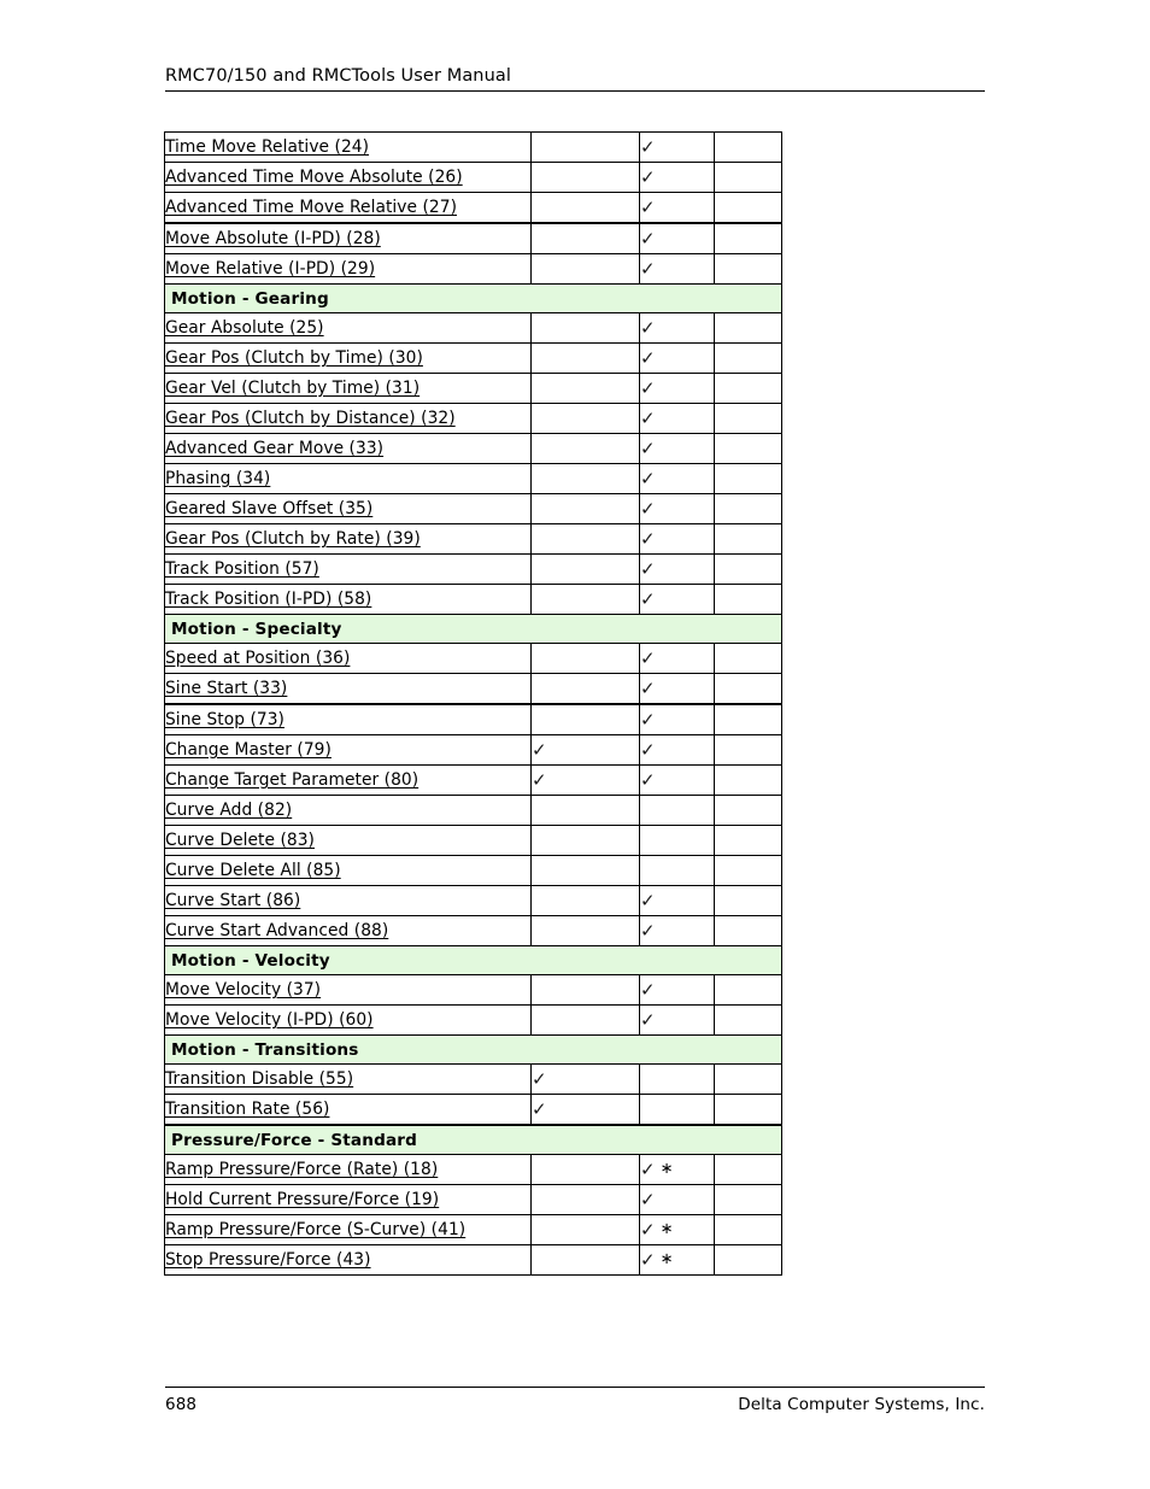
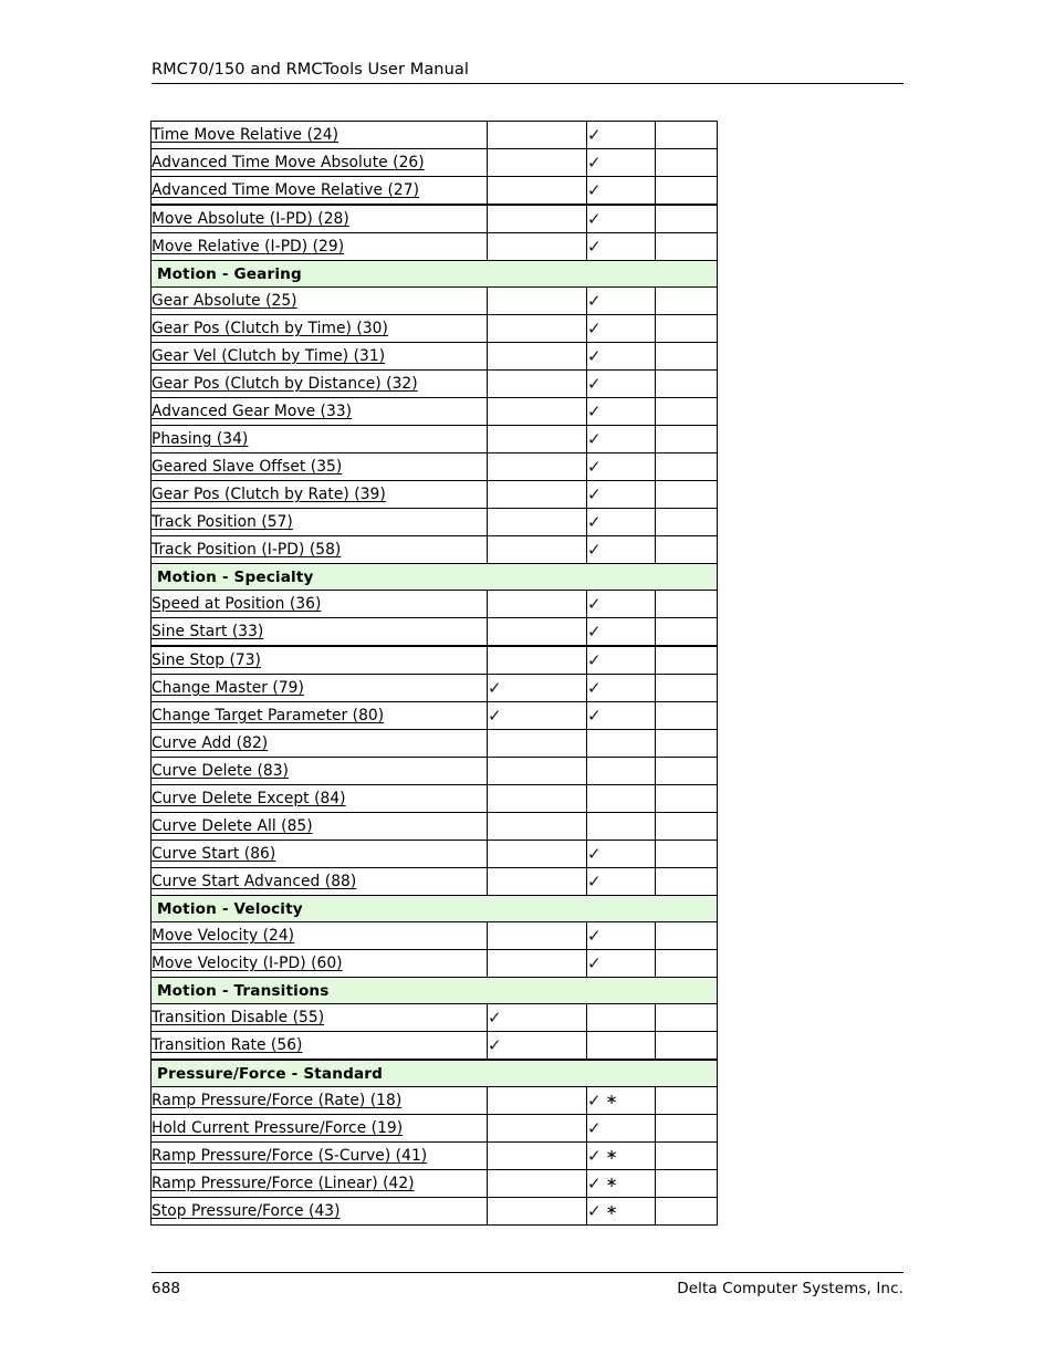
  RMC70/150 and RMCTools User Manual
  Time Move Relative (24)		✓
  Advanced Time Move Absolute (26)		✓
  Advanced Time Move Relative (27)		✓
  Move Absolute (I-PD) (28)		✓
  Move Relative (I-PD) (29)		✓
  Motion - Gearing
  Gear Absolute (25)		✓
  Gear Pos (Clutch by Time) (30)		✓
  Gear Vel (Clutch by Time) (31)		✓
  Gear Pos (Clutch by Distance) (32)		✓
  Advanced Gear Move (33)		✓
  Phasing (34)		✓
  Geared Slave Offset (35)		✓
  Gear Pos (Clutch by Rate) (39)		✓
  Track Position (57)		✓
  Track Position (I-PD) (58)		✓
  Motion - Specialty
  Speed at Position (36)		✓
  Sine Start (33)		✓
  Sine Stop (73)		✓
  Change Master (79)	✓	✓
  Change Target Parameter (80)	✓	✓
  Curve Add (82)
  Curve Delete (83)
+ Curve Delete Except (84)
  Curve Delete All (85)
  Curve Start (86)		✓
  Curve Start Advanced (88)		✓
  Motion - Velocity
- Move Velocity (37)		✓
+ Move Velocity (24)		✓
  Move Velocity (I-PD) (60)		✓
  Motion - Transitions
  Transition Disable (55)	✓
  Transition Rate (56)	✓
  Pressure/Force - Standard
  Ramp Pressure/Force (Rate) (18)		✓ ∗
  Hold Current Pressure/Force (19)		✓
  Ramp Pressure/Force (S-Curve) (41)		✓ ∗
+ Ramp Pressure/Force (Linear) (42)		✓ ∗
  Stop Pressure/Force (43)		✓ ∗
  688
  Delta Computer Systems, Inc.
